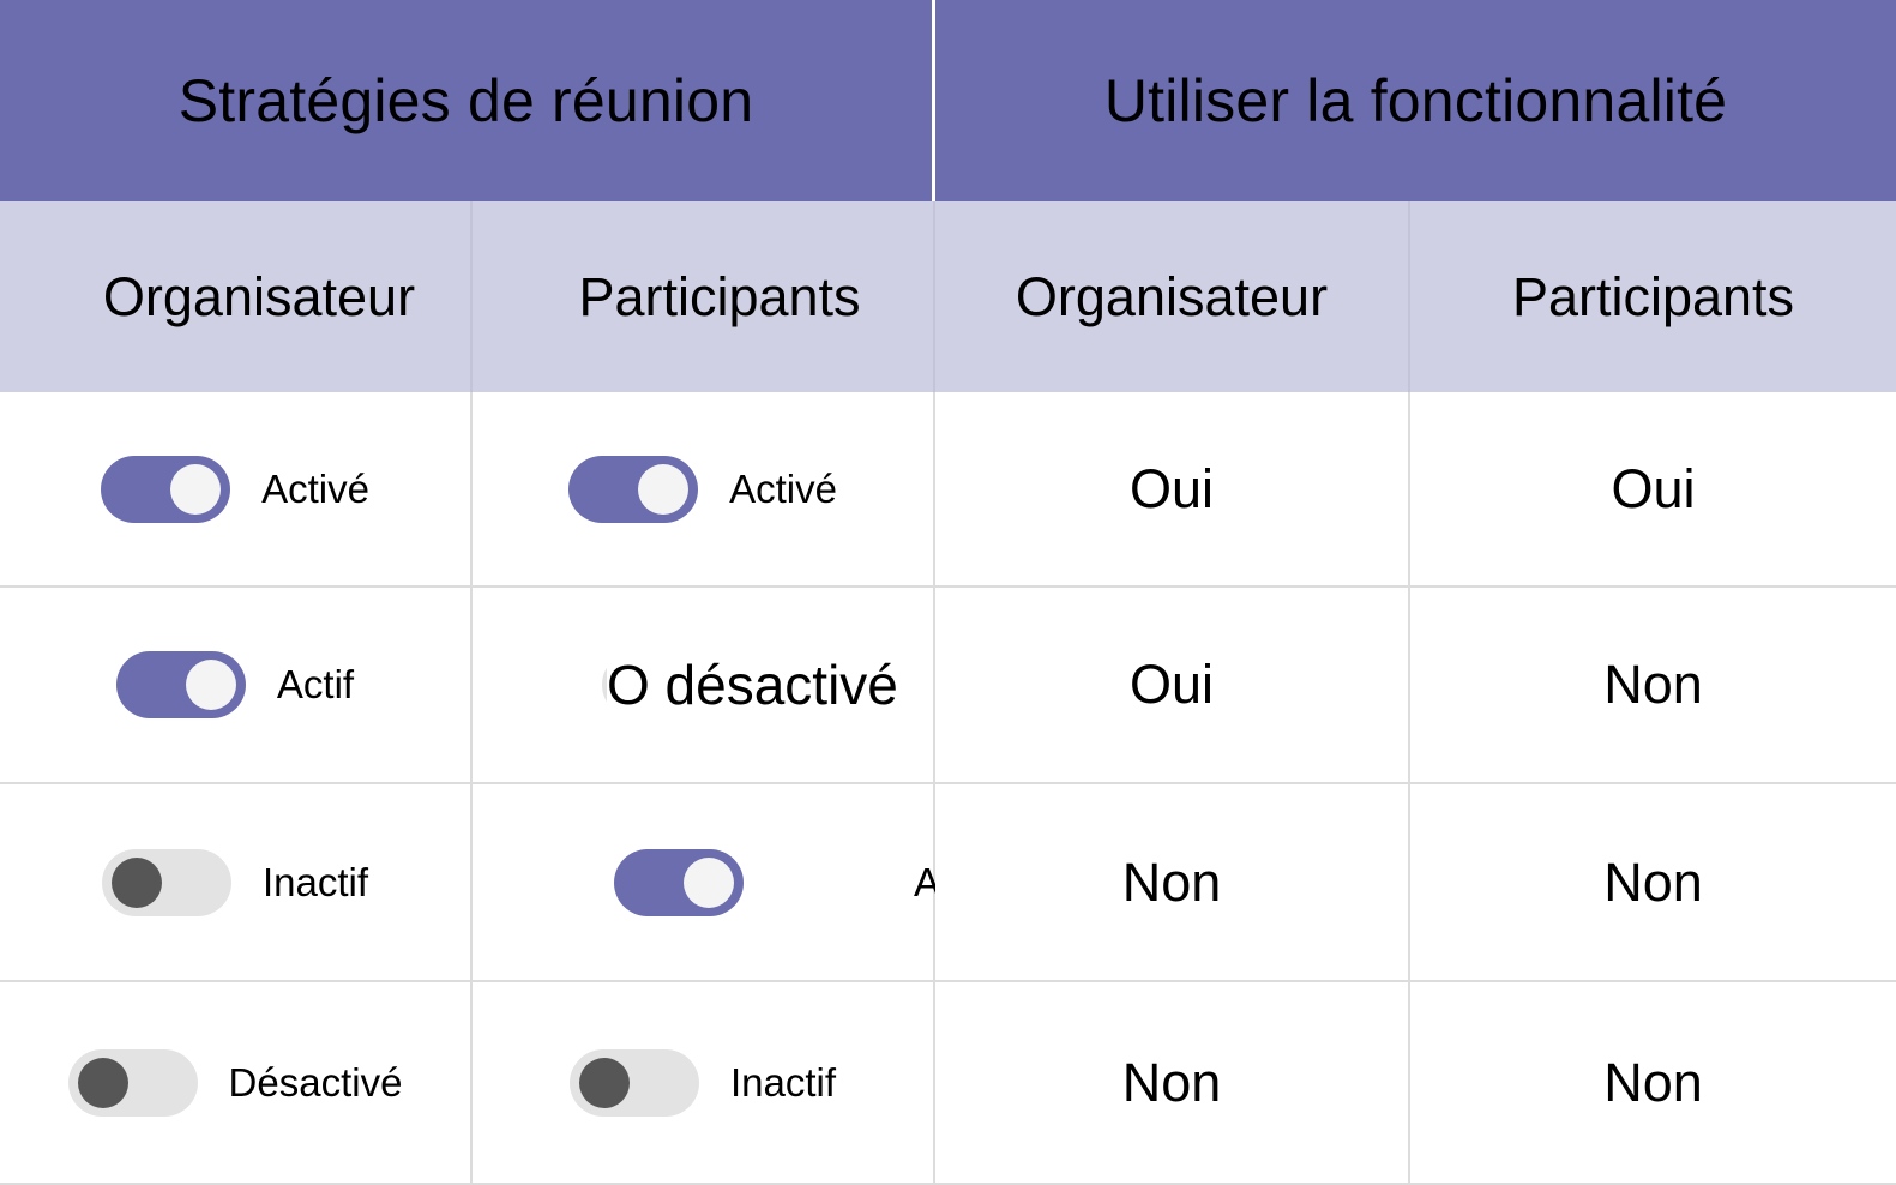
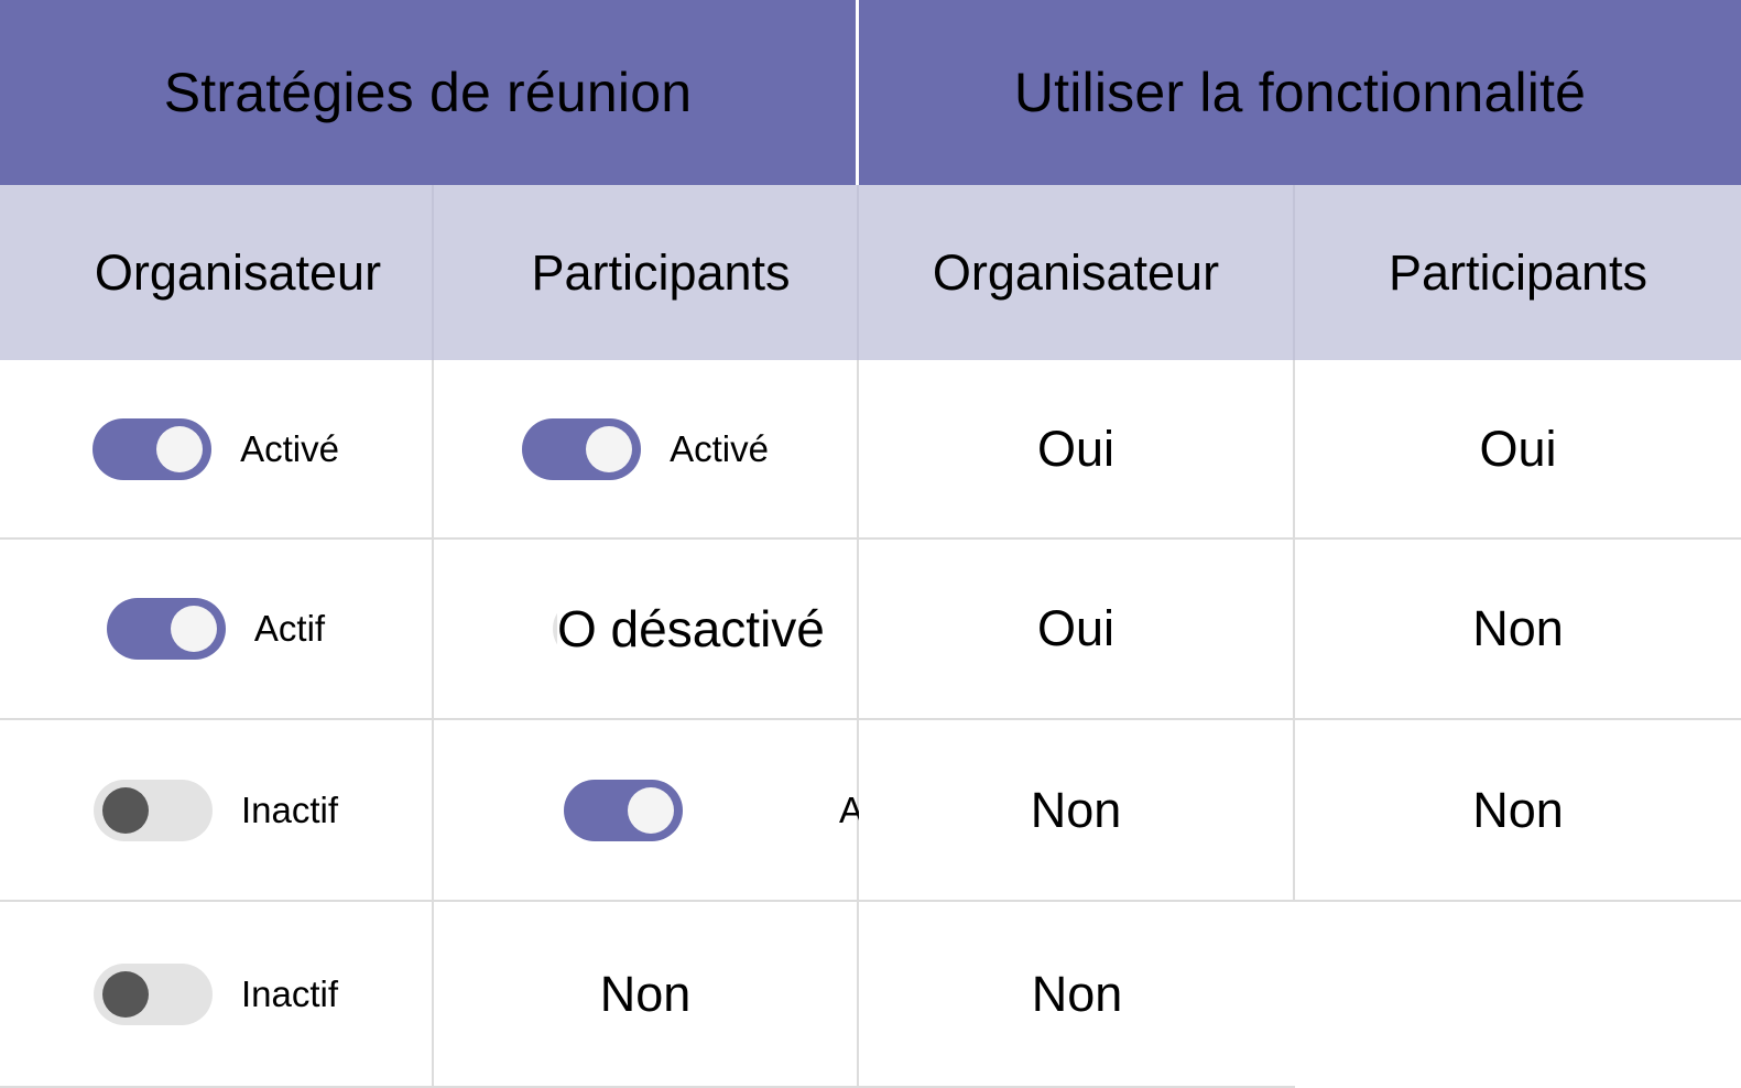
  Stratégies de réunion
  Utiliser la fonctionnalité
  Organisateur
  Participants
  Organisateur
  Participants
  Activé
  Activé
  Oui
  Oui
  Actif
  O désactivé
  Oui
  Non
  Inactif
  Non
  Non
- Désactivé
  Inactif
  Non
  Non
